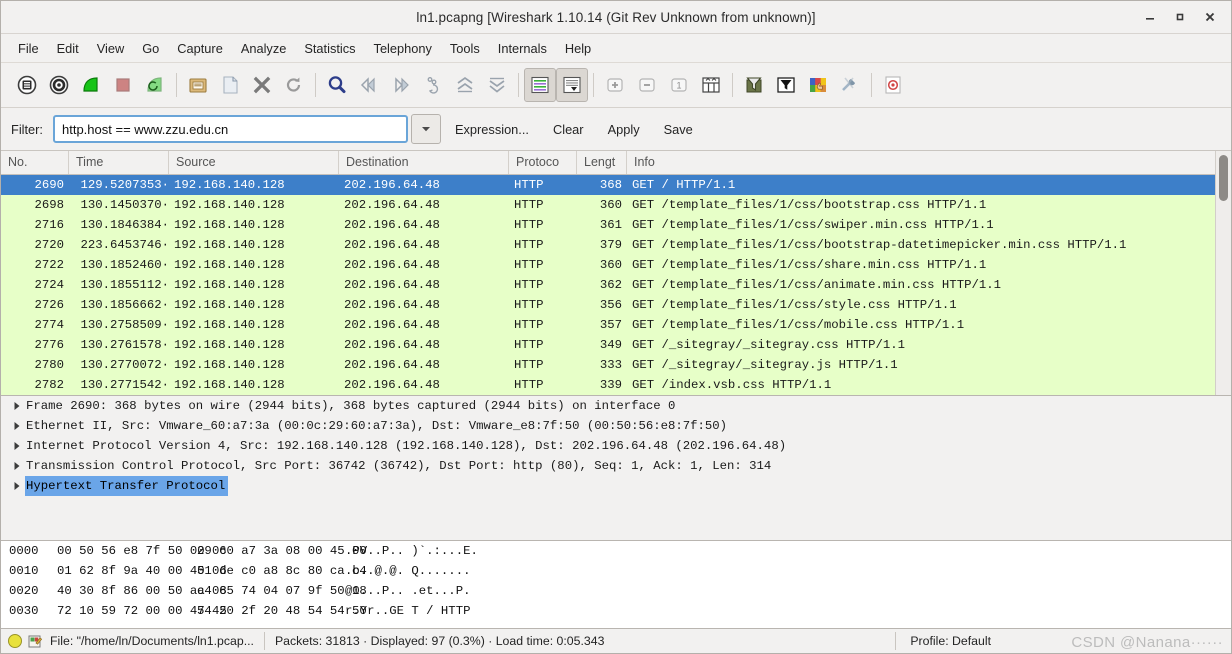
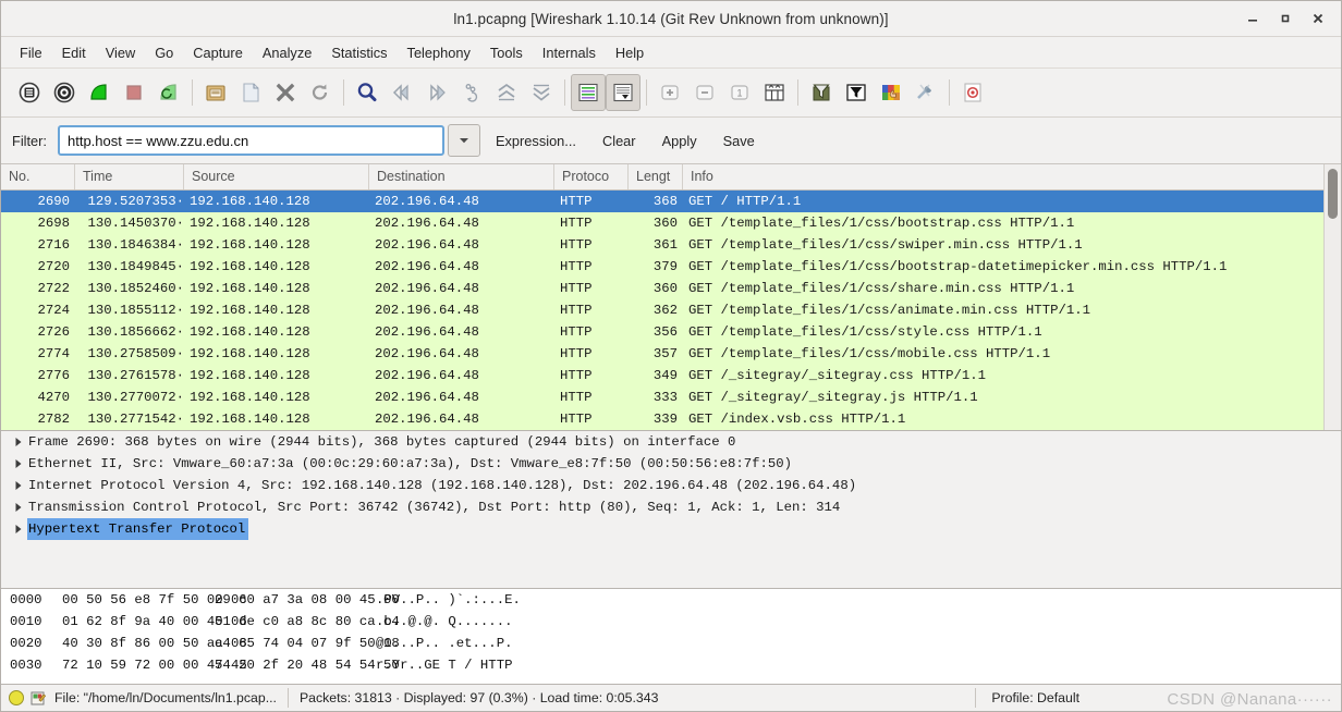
  ln1.pcapng [Wireshark 1.10.14 (Git Rev Unknown from unknown)]
  File
  Edit
  View
  Go
  Capture
  Analyze
  Statistics
  Telephony
  Tools
  Internals
  Help
  1
  Filter:
  http.host == www.zzu.edu.cn
  Expression...
  Clear
  Apply
  Save
  No.
  Time
  Source
  Destination
  Protoco
  Lengt
  Info
  2690
  129.5207353·
  192.168.140.128
  202.196.64.48
  HTTP
  368
  GET / HTTP/1.1
  2698
  130.1450370·
  192.168.140.128
  202.196.64.48
  HTTP
  360
  GET /template_files/1/css/bootstrap.css HTTP/1.1
  2716
  130.1846384·
  192.168.140.128
  202.196.64.48
  HTTP
  361
  GET /template_files/1/css/swiper.min.css HTTP/1.1
  2720
- 223.6453746·
+ 130.1849845·
  192.168.140.128
  202.196.64.48
  HTTP
  379
  GET /template_files/1/css/bootstrap-datetimepicker.min.css HTTP/1.1
  2722
  130.1852460·
  192.168.140.128
  202.196.64.48
  HTTP
  360
  GET /template_files/1/css/share.min.css HTTP/1.1
  2724
  130.1855112·
  192.168.140.128
  202.196.64.48
  HTTP
  362
  GET /template_files/1/css/animate.min.css HTTP/1.1
  2726
  130.1856662·
  192.168.140.128
  202.196.64.48
  HTTP
  356
  GET /template_files/1/css/style.css HTTP/1.1
  2774
  130.2758509·
  192.168.140.128
  202.196.64.48
  HTTP
  357
  GET /template_files/1/css/mobile.css HTTP/1.1
  2776
  130.2761578·
  192.168.140.128
  202.196.64.48
  HTTP
  349
  GET /_sitegray/_sitegray.css HTTP/1.1
- 2780
+ 4270
  130.2770072·
  192.168.140.128
  202.196.64.48
  HTTP
  333
  GET /_sitegray/_sitegray.js HTTP/1.1
  2782
  130.2771542·
  192.168.140.128
  202.196.64.48
  HTTP
  339
  GET /index.vsb.css HTTP/1.1
  Frame 2690: 368 bytes on wire (2944 bits), 368 bytes captured (2944 bits) on interface 0
  Ethernet II, Src: Vmware_60:a7:3a (00:0c:29:60:a7:3a), Dst: Vmware_e8:7f:50 (00:50:56:e8:7f:50)
  Internet Protocol Version 4, Src: 192.168.140.128 (192.168.140.128), Dst: 202.196.64.48 (202.196.64.48)
  Transmission Control Protocol, Src Port: 36742 (36742), Dst Port: http (80), Seq: 1, Ack: 1, Len: 314
  Hypertext Transfer Protocol
  0000
  00 50 56 e8 7f 50 0
  29 60 a7 3a 08 00 45
  .PV..P.. )`.:...E.
  0010
  01 62 8f 9a 40 00 4
  51 de c0 a8 8c 80 ca
  .b..@.@. Q.......
  0020
  40 30 8f 86 00 50 a
  c4 65 74 04 07 9f 50
  @0...P.. .et...P.
  0030
  72 10 59 72 00 00 4
  54 20 2f 20 48 54 54
  r.Yr..GE T / HTTP
  File: "/home/ln/Documents/ln1.pcap...
  Packets: 31813 · Displayed: 97 (0.3%) · Load time: 0:05.343
  Profile: Default
  CSDN @Nanana······
